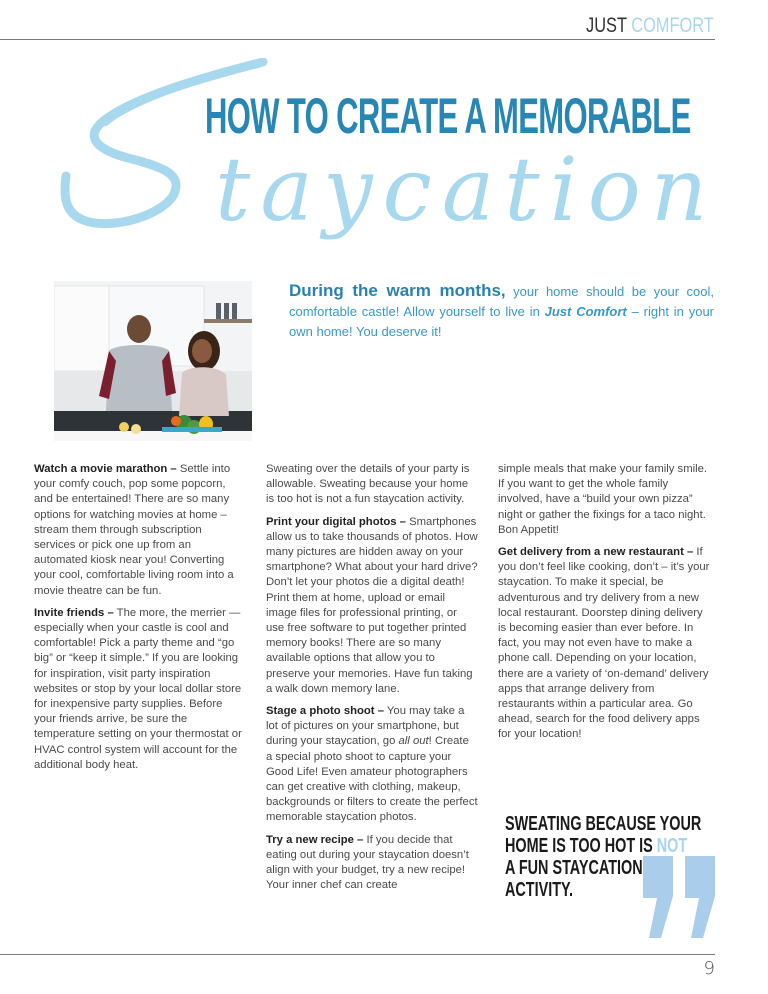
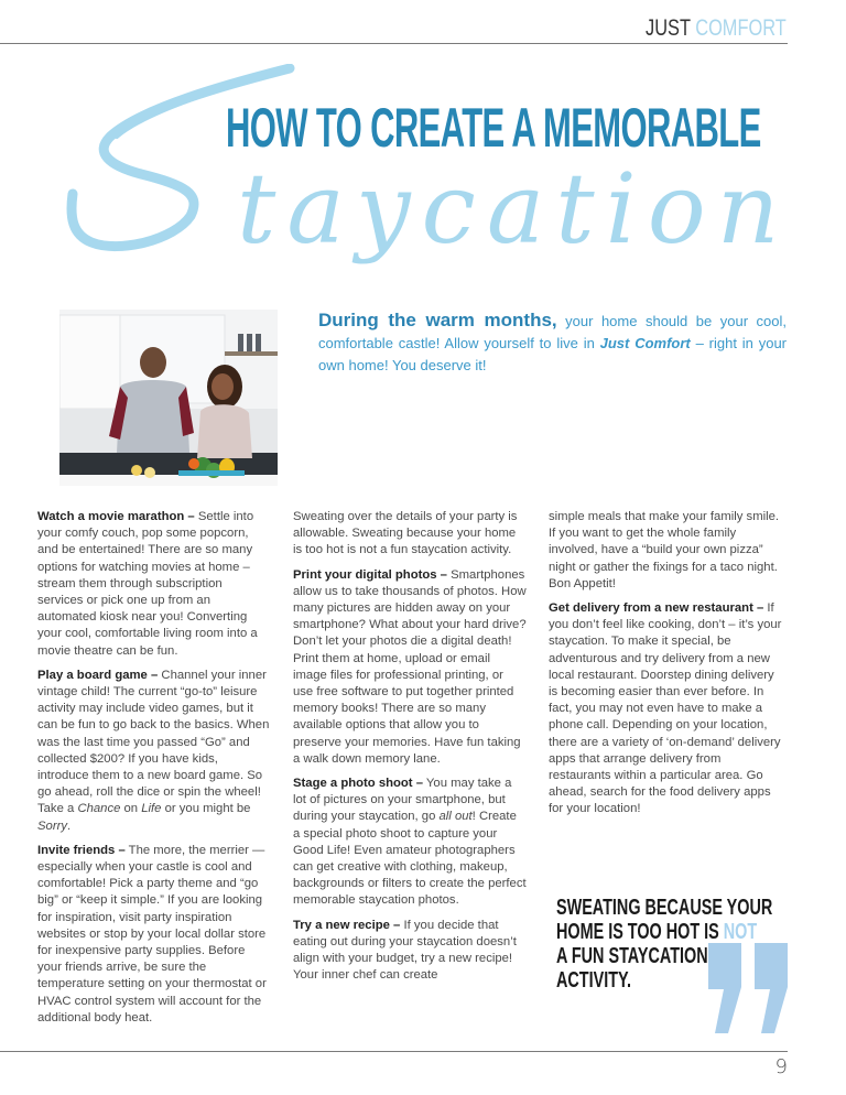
  JUST COMFORT
  HOW TO CREATE A MEMORABLE
  taycation
  During the warm months, your home should be your cool, comfortable castle! Allow yourself to live in Just Comfort – right in your own home! You deserve it!
  Watch a movie marathon – Settle into your comfy couch, pop some popcorn, and be entertained! There are so many options for watching movies at home – stream them through subscription services or pick one up from an automated kiosk near you! Converting your cool, comfortable living room into a movie theatre can be fun.
+ Play a board game – Channel your inner vintage child! The current “go-to” leisure activity may include video games, but it can be fun to go back to the basics. When was the last time you passed “Go” and collected $200? If you have kids, introduce them to a new board game. So go ahead, roll the dice or spin the wheel! Take a Chance on Life or you might be Sorry.
  Invite friends – The more, the merrier — especially when your castle is cool and comfortable! Pick a party theme and “go big” or “keep it simple.” If you are looking for inspiration, visit party inspiration websites or stop by your local dollar store for inexpensive party supplies. Before your friends arrive, be sure the temperature setting on your thermostat or HVAC control system will account for the additional body heat.
  Sweating over the details of your party is allowable. Sweating because your home is too hot is not a fun staycation activity.
  Print your digital photos – Smartphones allow us to take thousands of photos. How many pictures are hidden away on your smartphone? What about your hard drive? Don’t let your photos die a digital death! Print them at home, upload or email image files for professional printing, or use free software to put together printed memory books! There are so many available options that allow you to preserve your memories. Have fun taking a walk down memory lane.
  Stage a photo shoot – You may take a lot of pictures on your smartphone, but during your staycation, go all out! Create a special photo shoot to capture your Good Life! Even amateur photographers can get creative with clothing, makeup, backgrounds or filters to create the perfect memorable staycation photos.
  Try a new recipe – If you decide that eating out during your staycation doesn’t align with your budget, try a new recipe! Your inner chef can create
  simple meals that make your family smile. If you want to get the whole family involved, have a “build your own pizza” night or gather the fixings for a taco night. Bon Appetit!
  Get delivery from a new restaurant – If you don’t feel like cooking, don’t – it’s your staycation. To make it special, be adventurous and try delivery from a new local restaurant. Doorstep dining delivery is becoming easier than ever before. In fact, you may not even have to make a phone call. Depending on your location, there are a variety of ‘on-demand’ delivery apps that arrange delivery from restaurants within a particular area. Go ahead, search for the food delivery apps for your location!
  SWEATING BECAUSE YOUR
  HOME IS TOO HOT IS NOT
  A FUN STAYCATION
  ACTIVITY.
  9
